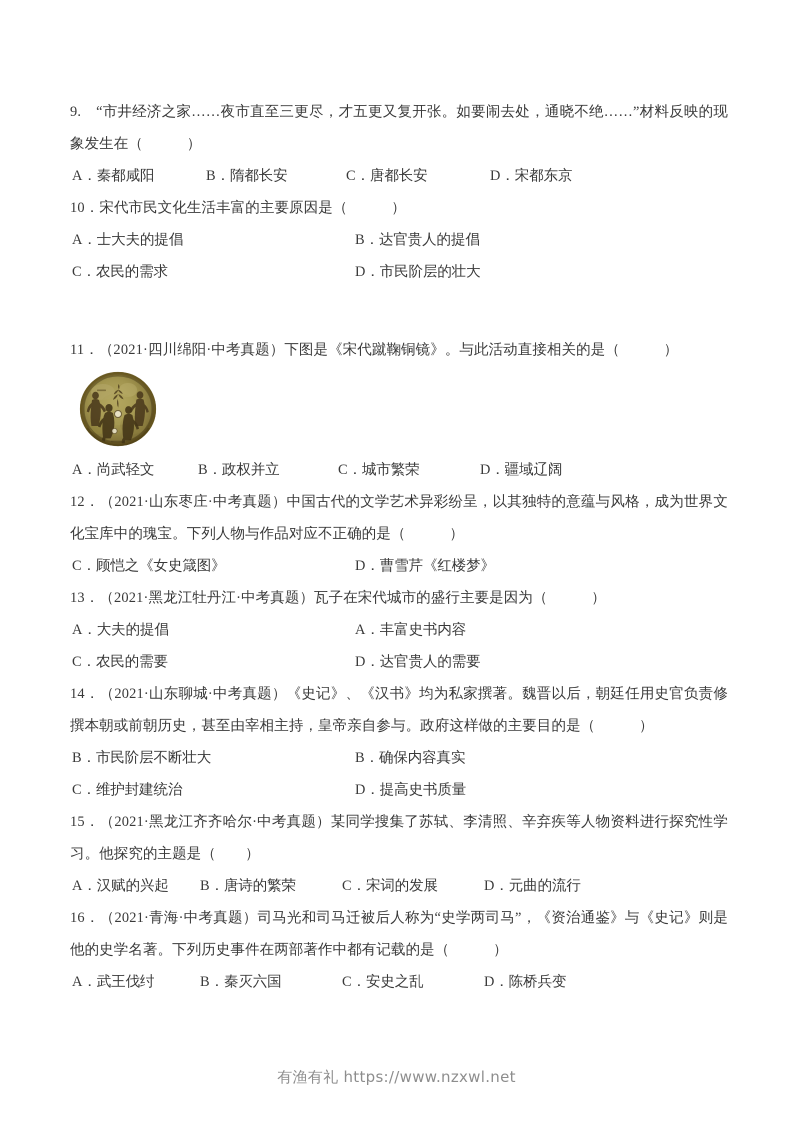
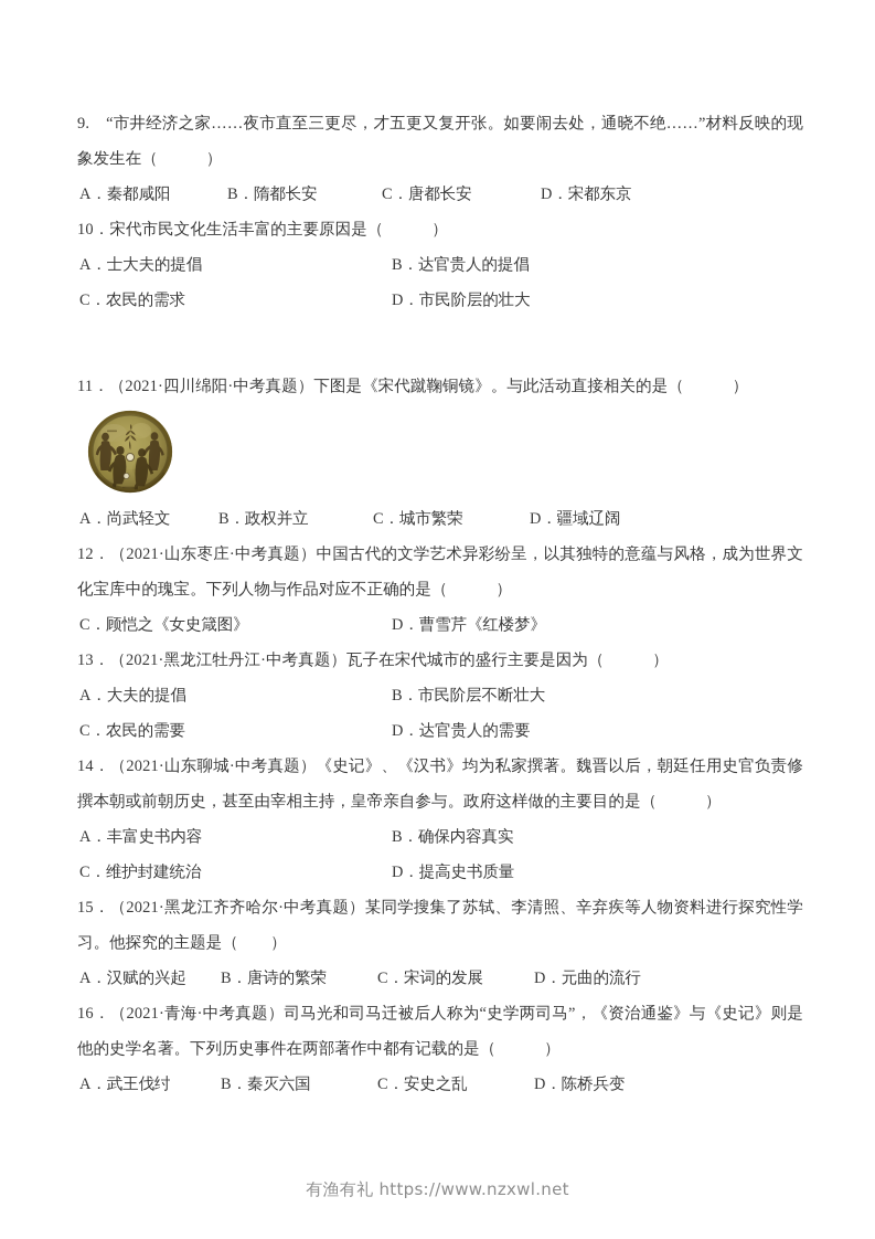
  9. “市井经济之家……夜市直至三更尽，才五更又复开张。如要闹去处，通晓不绝……”材料反映的现象发生在（ ）
  A．秦都咸阳
  B．隋都长安
  C．唐都长安
  D．宋都东京
  10．宋代市民文化生活丰富的主要原因是（ ）
  A．士大夫的提倡
  B．达官贵人的提倡
  C．农民的需求
  D．市民阶层的壮大
  11．（2021·四川绵阳·中考真题）下图是《宋代蹴鞠铜镜》。与此活动直接相关的是（ ）
  A．尚武轻文
  B．政权并立
  C．城市繁荣
  D．疆域辽阔
  12．（2021·山东枣庄·中考真题）中国古代的文学艺术异彩纷呈，以其独特的意蕴与风格，成为世界文化宝库中的瑰宝。下列人物与作品对应不正确的是（ ）
  C．顾恺之《女史箴图》
  D．曹雪芹《红楼梦》
  13．（2021·黑龙江牡丹江·中考真题）瓦子在宋代城市的盛行主要是因为（ ）
  A．大夫的提倡
- A．丰富史书内容
+ B．市民阶层不断壮大
  C．农民的需要
  D．达官贵人的需要
  14．（2021·山东聊城·中考真题）《史记》、《汉书》均为私家撰著。魏晋以后，朝廷任用史官负责修撰本朝或前朝历史，甚至由宰相主持，皇帝亲自参与。政府这样做的主要目的是（ ）
- B．市民阶层不断壮大
+ A．丰富史书内容
  B．确保内容真实
  C．维护封建统治
  D．提高史书质量
  15．（2021·黑龙江齐齐哈尔·中考真题）某同学搜集了苏轼、李清照、辛弃疾等人物资料进行探究性学习。他探究的主题是（ ）
  A．汉赋的兴起
  B．唐诗的繁荣
  C．宋词的发展
  D．元曲的流行
  16．（2021·青海·中考真题）司马光和司马迁被后人称为“史学两司马”，《资治通鉴》与《史记》则是他的史学名著。下列历史事件在两部著作中都有记载的是（ ）
  A．武王伐纣
  B．秦灭六国
  C．安史之乱
  D．陈桥兵变
  有渔有礼 https://www.nzxwl.net
